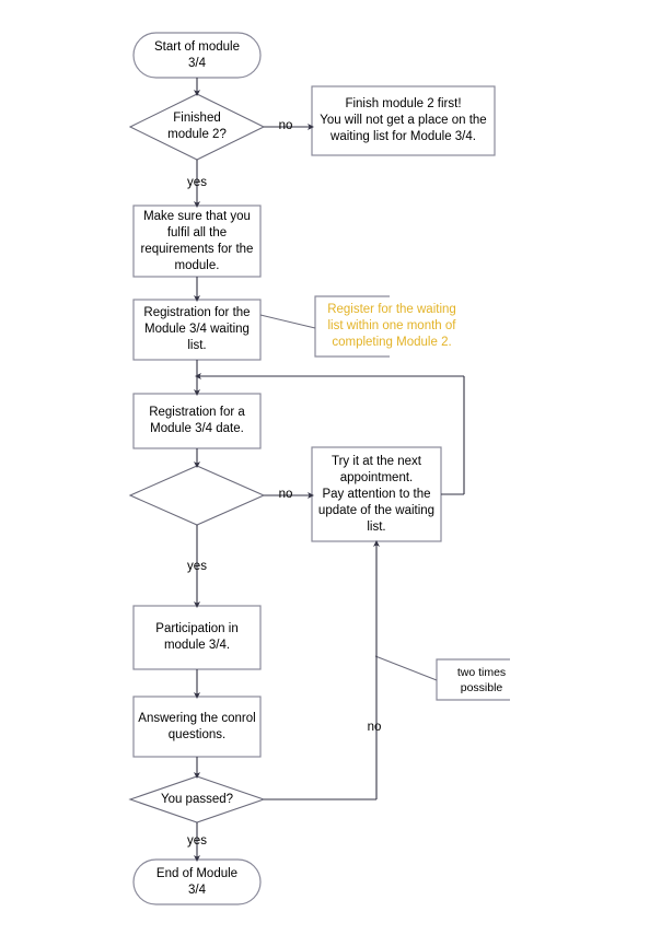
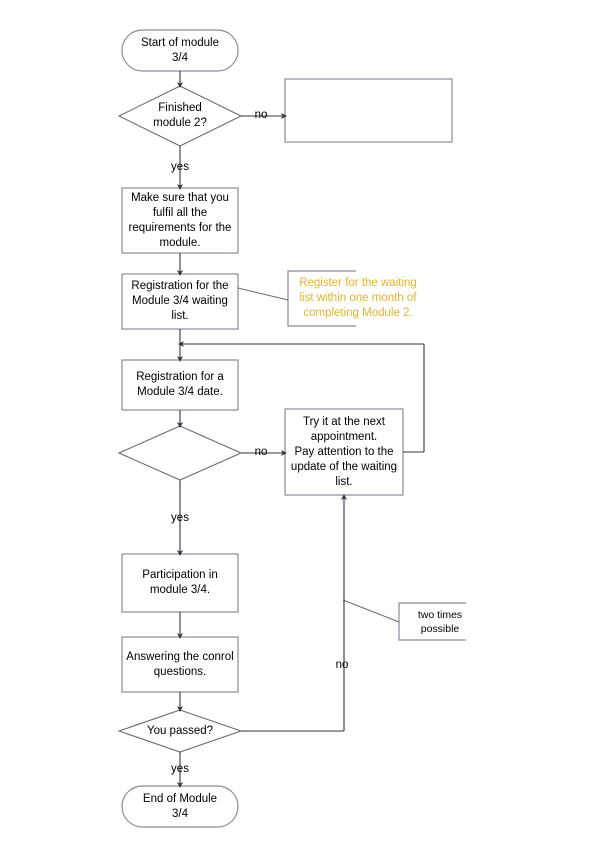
  Start of module
  3/4
  Finished
  module 2?
- Finish module 2 first!
- You will not get a place on the
- waiting list for Module 3/4.
  Make sure that you
  fulfil all the
  requirements for the
  module.
  Registration for the
  Module 3/4 waiting
  list.
  Registration for a
  Module 3/4 date.
  Try it at the next
  appointment.
  Pay attention to the
  update of the waiting
  list.
  Participation in
  module 3/4.
  Answering the conrol
  questions.
  You passed?
  End of Module
  3/4
  Register for the waiting
  list within one month of
  completing Module 2.
  two times
  possible
  no
  yes
  no
  yes
  no
  yes
